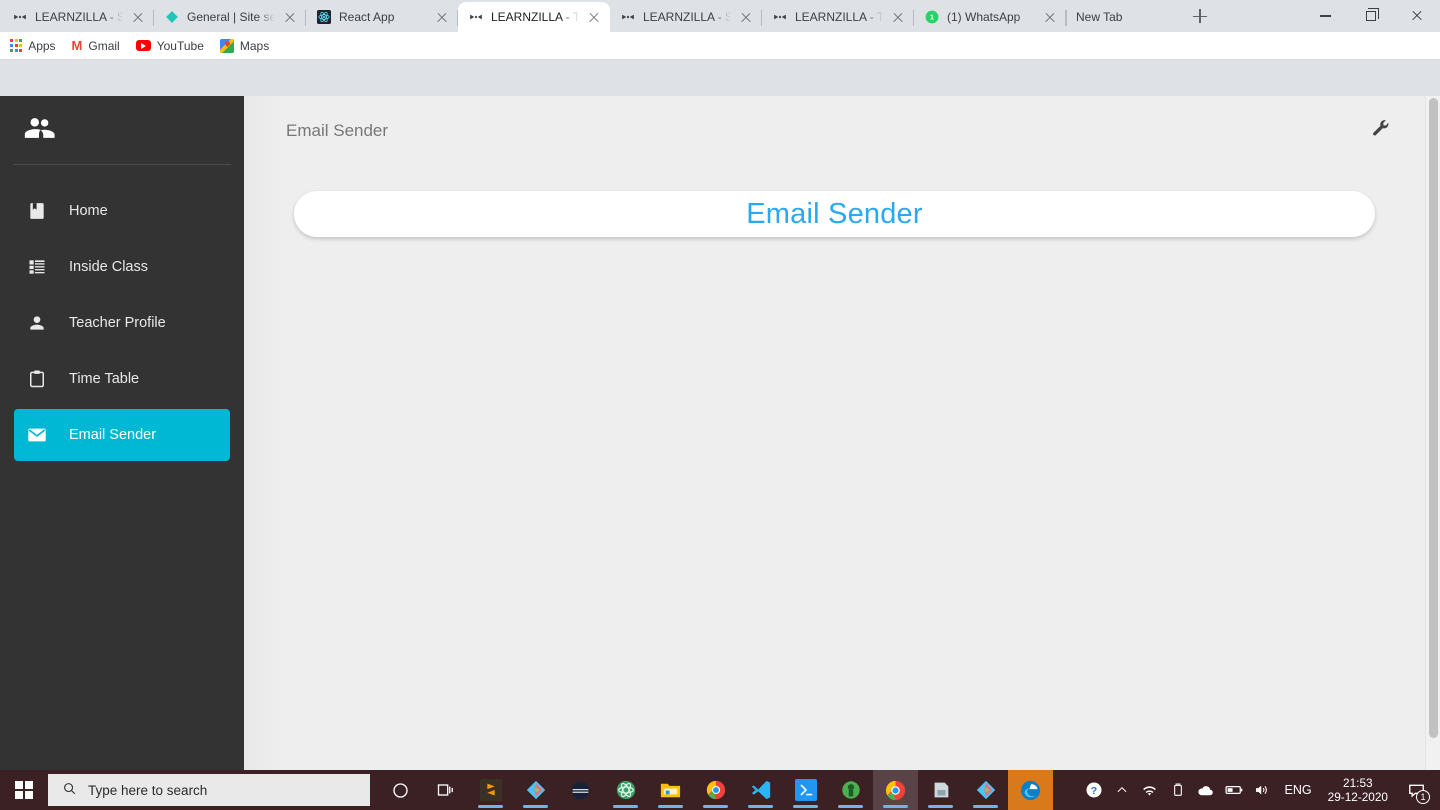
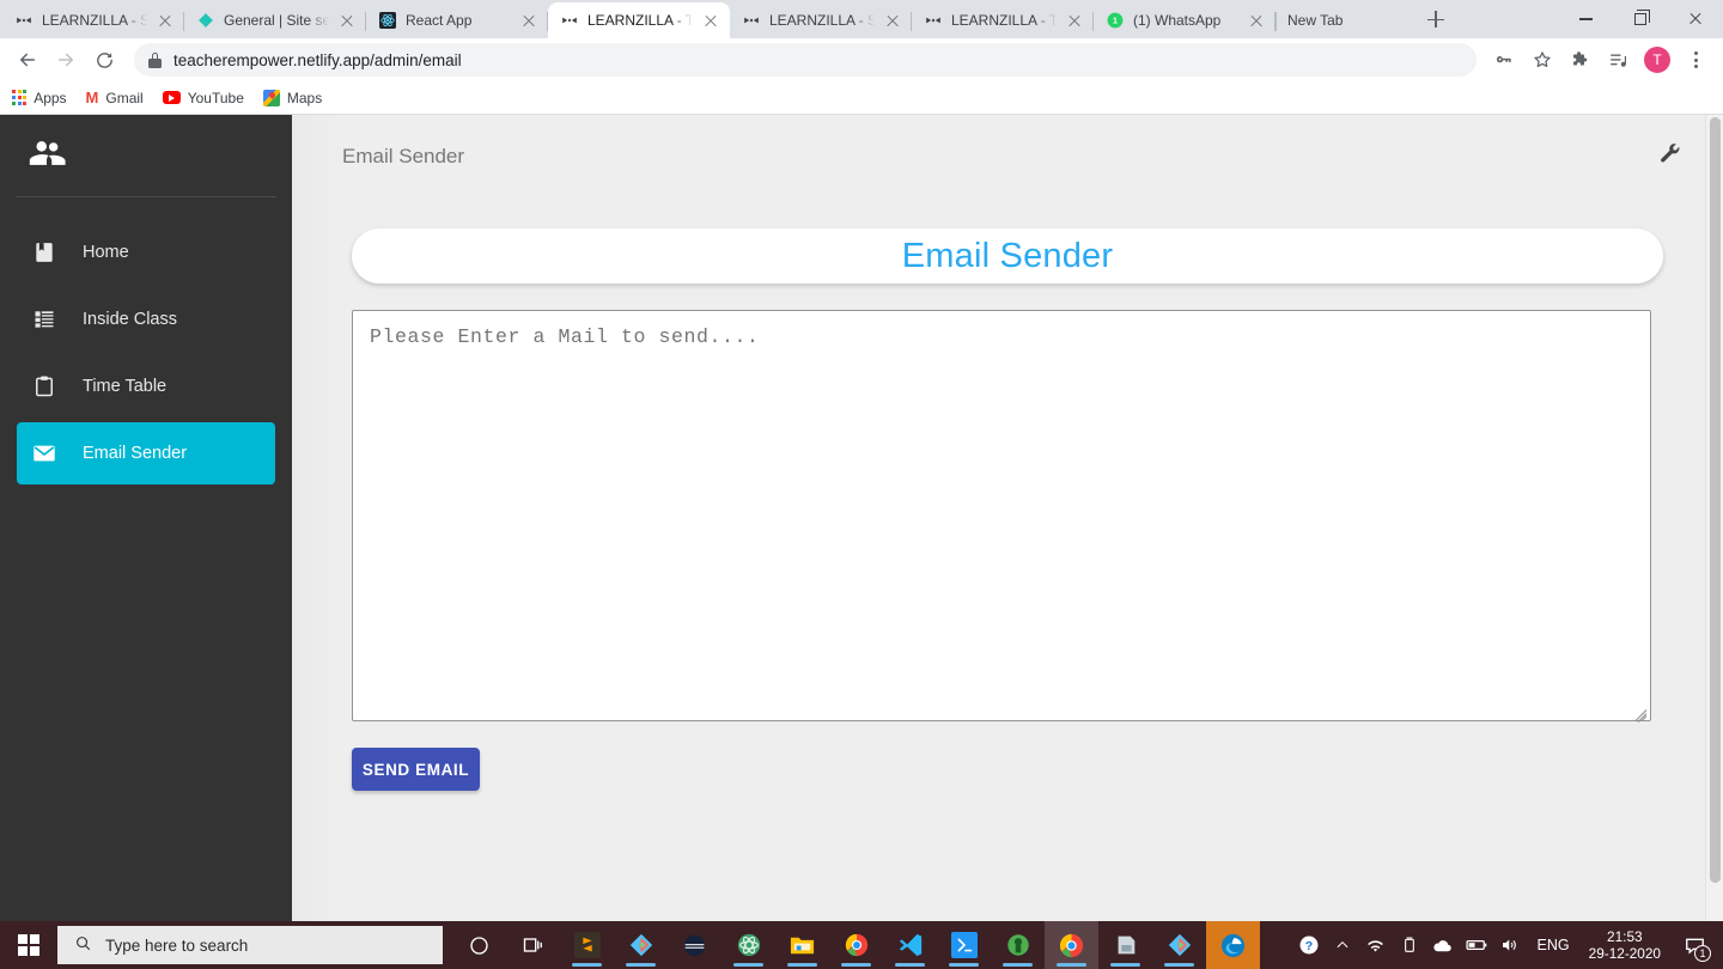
  LEARNZILLA - S
  General | Site se
  React App
  LEARNZILLA - T
  LEARNZILLA - S
  LEARNZILLA - T
  (1) WhatsApp
  New Tab
+ teacherempower.netlify.app/admin/email
+ T
  Apps
  M
  Gmail
  YouTube
  Maps
  Home
  Inside Class
- Teacher Profile
  Time Table
  Email Sender
  Email Sender
  Email Sender
+ Please Enter a Mail to send....
+ SEND EMAIL
  Type here to search
  ?
  ENG
  21:53
  29-12-2020
  1
